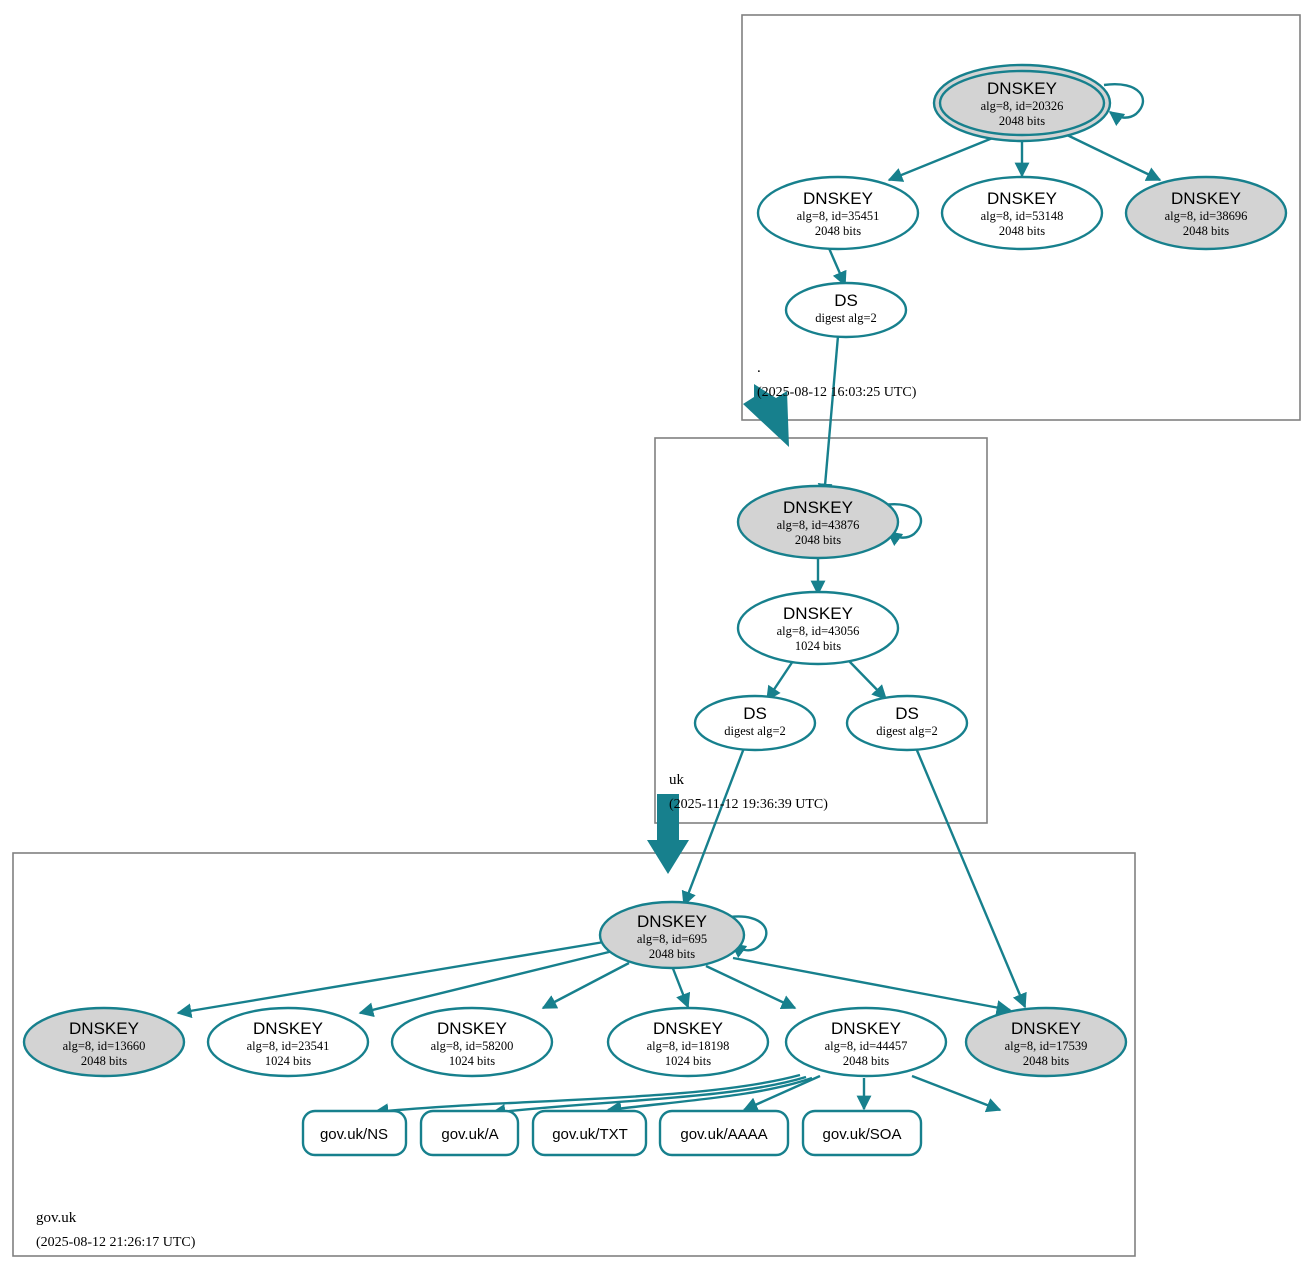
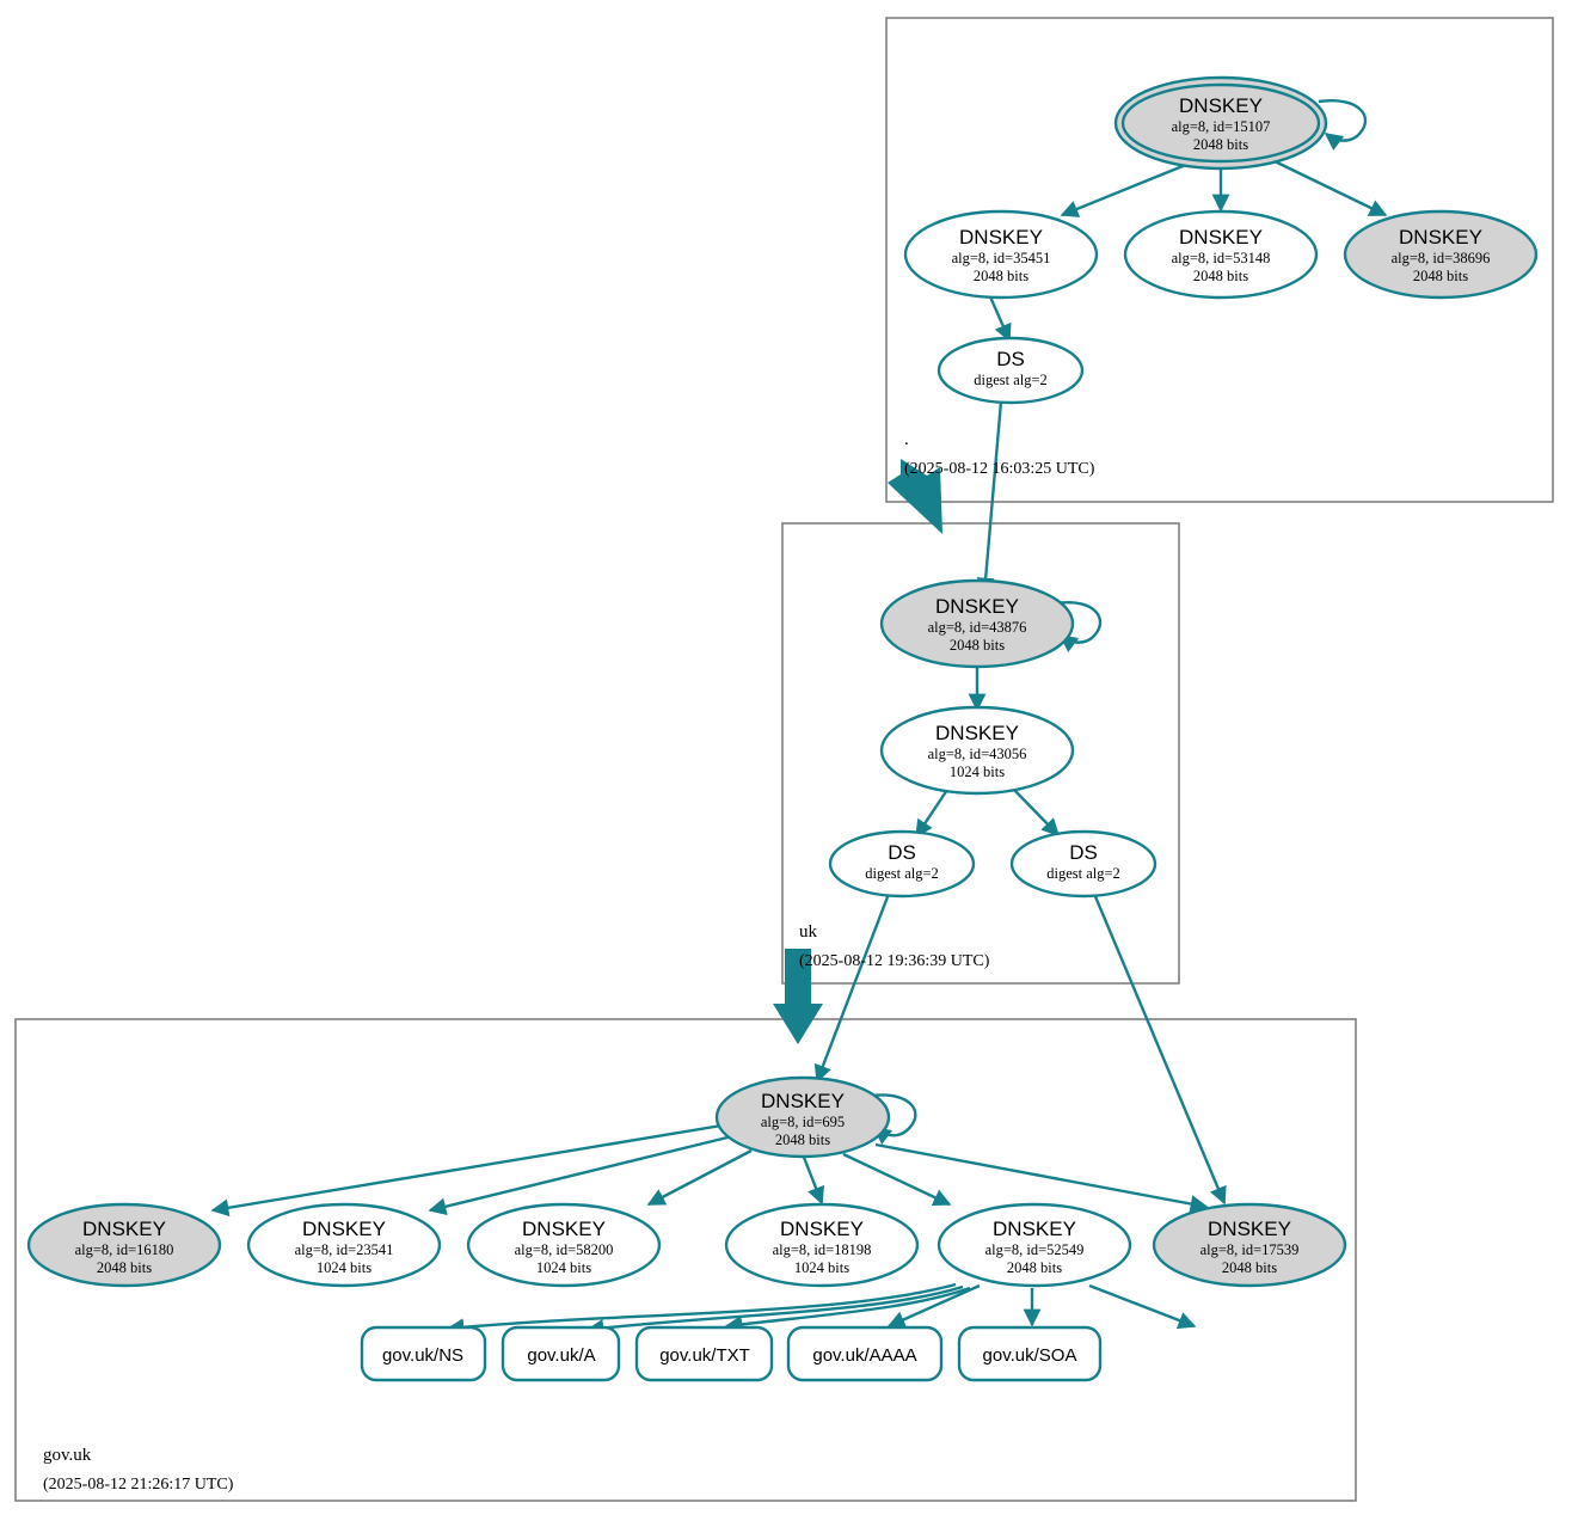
  DNSKEY
- alg=8, id=20326
+ alg=8, id=15107
  2048 bits
  DNSKEY
  alg=8, id=35451
  2048 bits
  DNSKEY
  alg=8, id=53148
  2048 bits
  DNSKEY
  alg=8, id=38696
  2048 bits
  DS
  digest alg=2
  .
  (2025-08-12 16:03:25 UTC)
  DNSKEY
  alg=8, id=43876
  2048 bits
  DNSKEY
  alg=8, id=43056
  1024 bits
  DS
  digest alg=2
  DS
  digest alg=2
  uk
- (2025-11-12 19:36:39 UTC)
+ (2025-08-12 19:36:39 UTC)
  DNSKEY
  alg=8, id=695
  2048 bits
  DNSKEY
- alg=8, id=13660
+ alg=8, id=16180
  2048 bits
  DNSKEY
  alg=8, id=23541
  1024 bits
  DNSKEY
  alg=8, id=58200
  1024 bits
  DNSKEY
  alg=8, id=18198
  1024 bits
  DNSKEY
- alg=8, id=44457
+ alg=8, id=52549
  2048 bits
  DNSKEY
  alg=8, id=17539
  2048 bits
  gov.uk/NS
  gov.uk/A
  gov.uk/TXT
  gov.uk/AAAA
  gov.uk/SOA
  gov.uk
  (2025-08-12 21:26:17 UTC)
